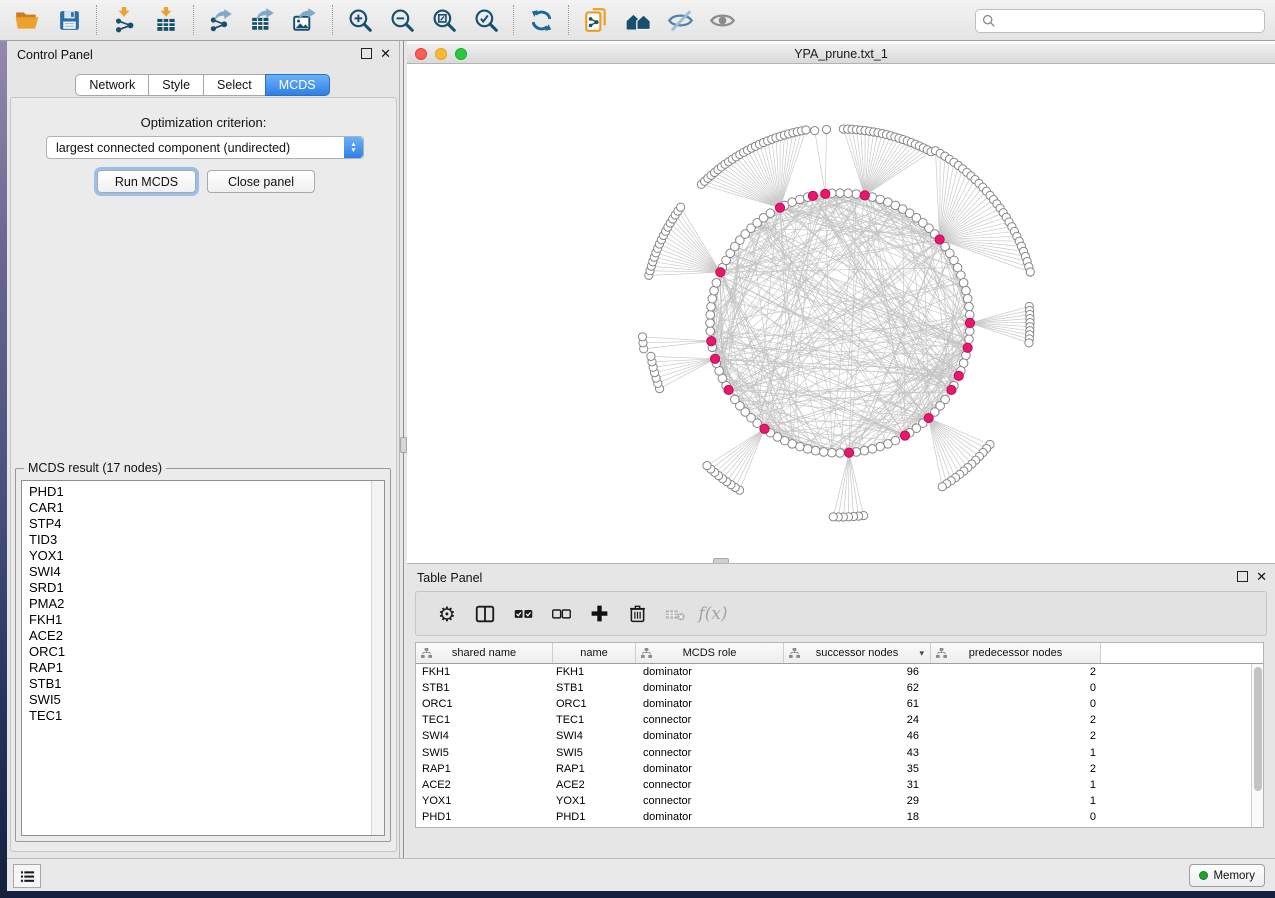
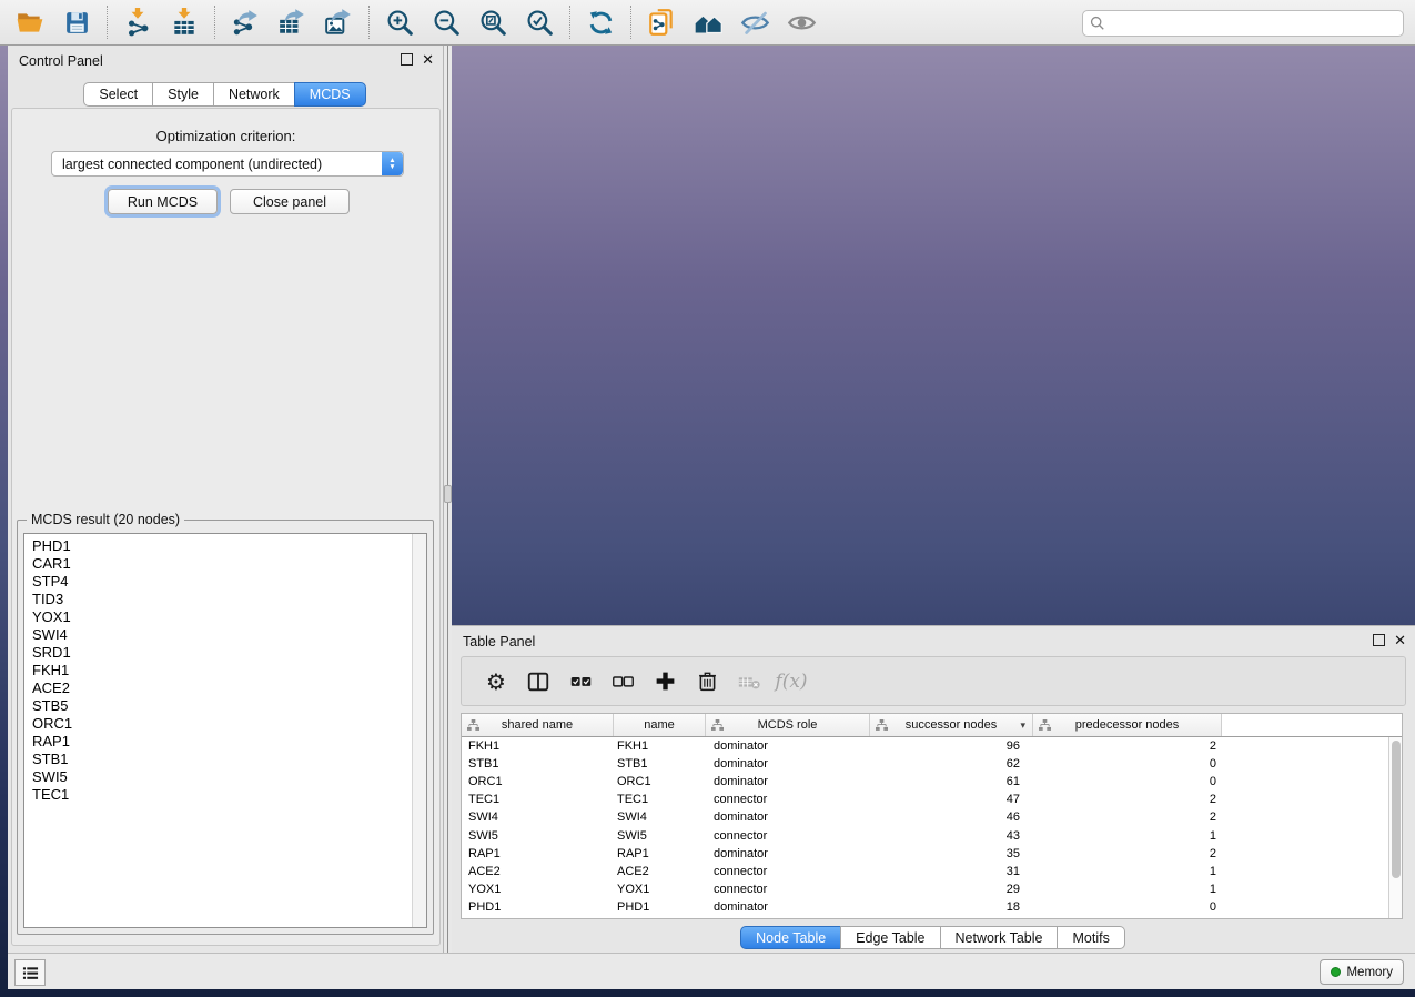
  Control Panel
  ✕
- Network
+ Select
  Style
- Select
+ Network
  MCDS
  Optimization criterion:
  largest connected component (undirected)
  Run MCDS
  Close panel
- MCDS result (17 nodes)
+ MCDS result (20 nodes)
  PHD1
  CAR1
  STP4
  TID3
  YOX1
  SWI4
  SRD1
- PMA2
  FKH1
  ACE2
+ STB5
  ORC1
  RAP1
  STB1
  SWI5
  TEC1
- YPA_prune.txt_1
  Table Panel
  ✕
  ⚙
  f(x)
  shared name
  name
  MCDS role
  successor nodes
  ▾
  predecessor nodes
  FKH1
  FKH1
  dominator
  96
  2
  STB1
  STB1
  dominator
  62
  0
  ORC1
  ORC1
  dominator
  61
  0
  TEC1
  TEC1
  connector
- 24
+ 47
  2
  SWI4
  SWI4
  dominator
  46
  2
  SWI5
  SWI5
  connector
  43
  1
  RAP1
  RAP1
  dominator
  35
  2
  ACE2
  ACE2
  connector
  31
  1
  YOX1
  YOX1
  connector
  29
  1
  PHD1
  PHD1
  dominator
  18
  0
+ Node Table
+ Edge Table
+ Network Table
+ Motifs
  Memory
